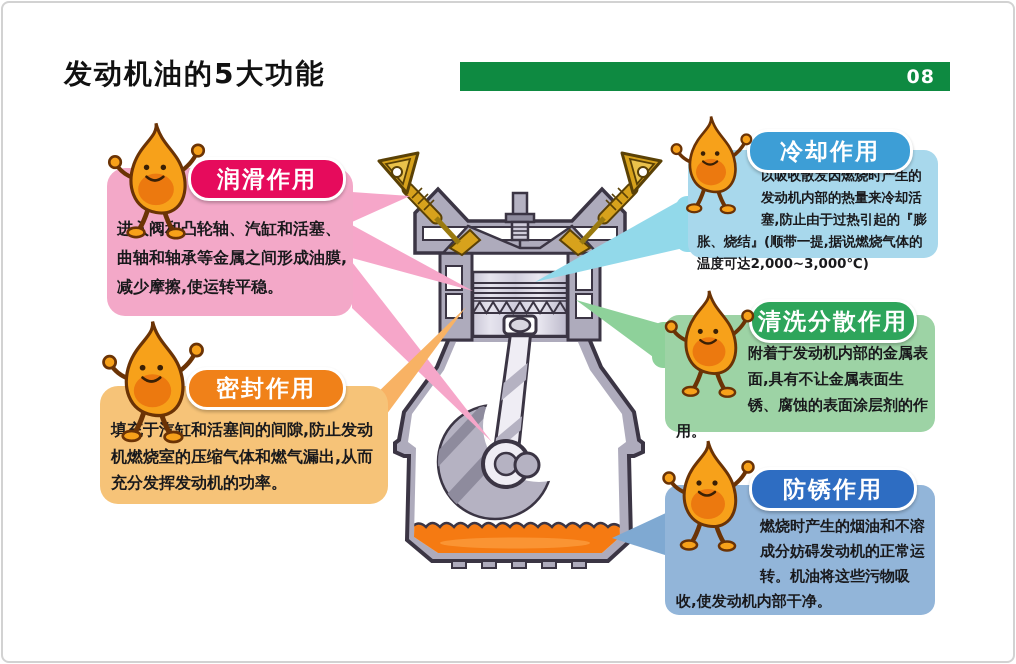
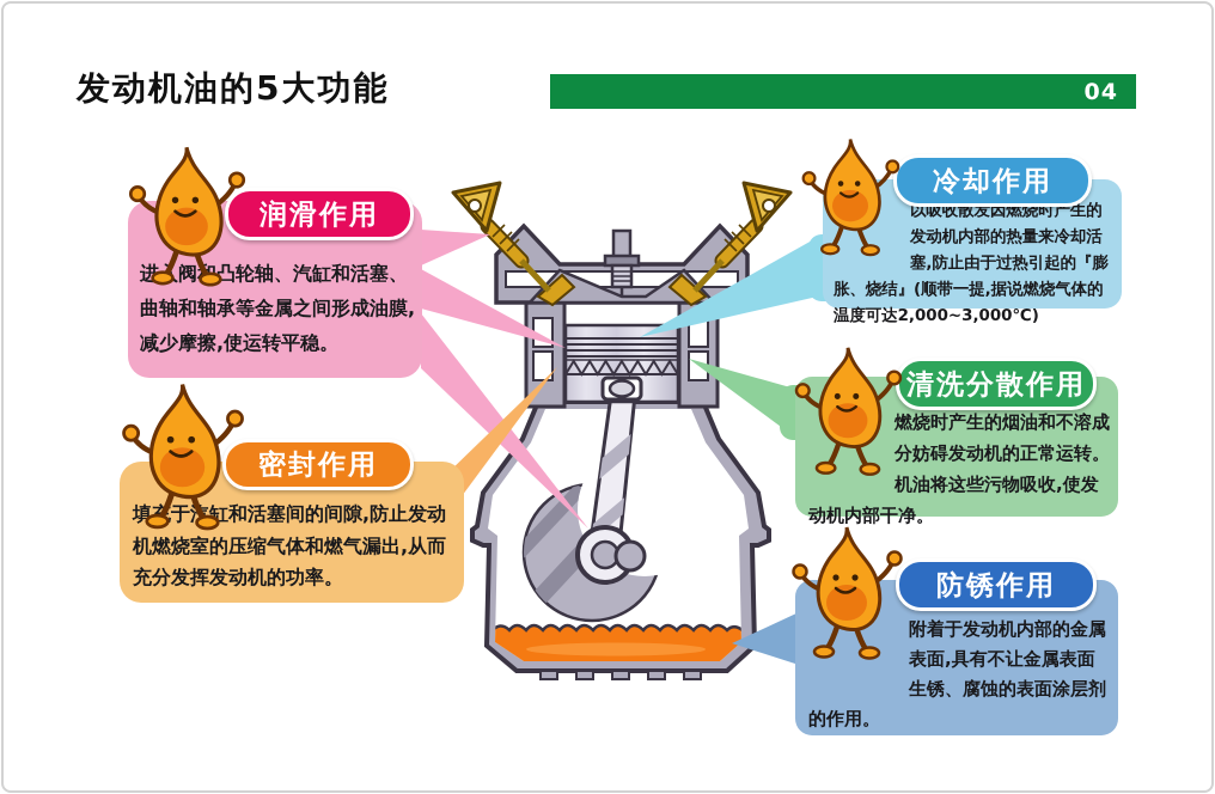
  发动机油的5大功能
- 08
+ 04
  润滑作用
  进阀凸轮轴、汽缸和活塞、曲轴和轴承等金属之间形成油膜,减少摩擦,使运转平稳。
  密封作用
  填于缸和活塞间的间隙,防止发动机燃烧室的压缩气体和燃气漏出,从而充分发挥发动机的功率。
  冷却作用
  以吸收散发因燃烧时产生的发动机内部的热量来冷却活塞,防止由于过热引起的『膨胀、烧结』(顺带一提,据说燃烧气体的温度可达2,000~3,000℃)
  清洗分散作用
- 附着于发动机内部的金属表面,具有不让金属表面生锈、腐蚀的表面涂层剂的作用。
+ 燃烧时产生的烟油和不溶成分妨碍发动机的正常运转。机油将这些污物吸收,使发动机内部干净。
  防锈作用
- 燃烧时产生的烟油和不溶成分妨碍发动机的正常运转。机油将这些污物吸收,使发动机内部干净。
+ 附着于发动机内部的金属表面,具有不让金属表面生锈、腐蚀的表面涂层剂的作用。
